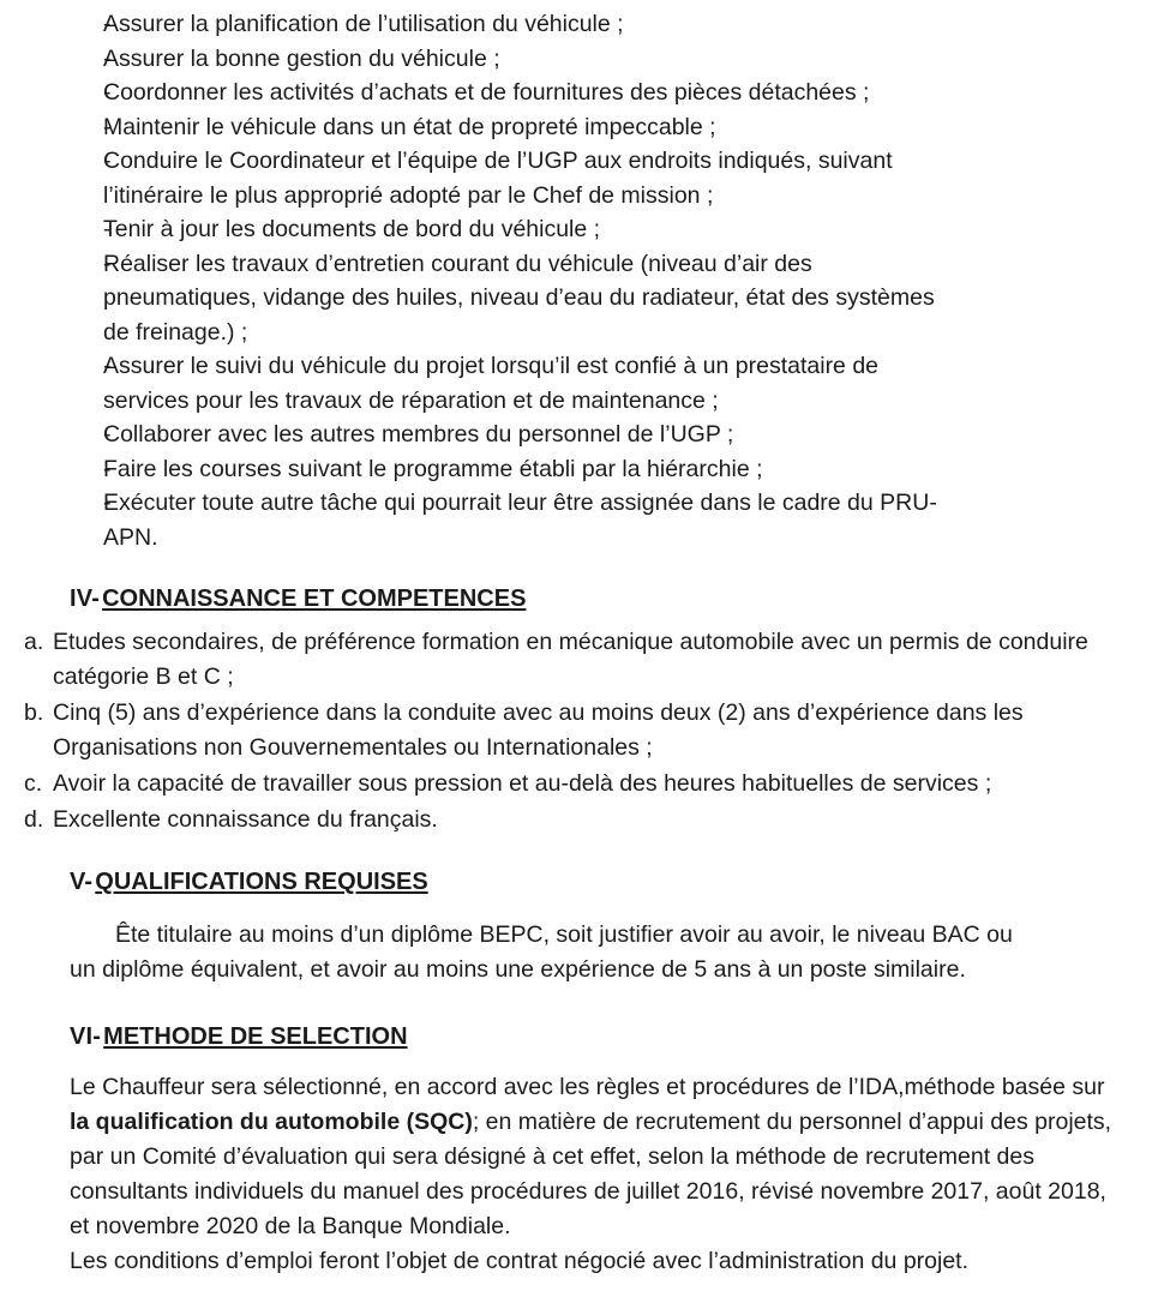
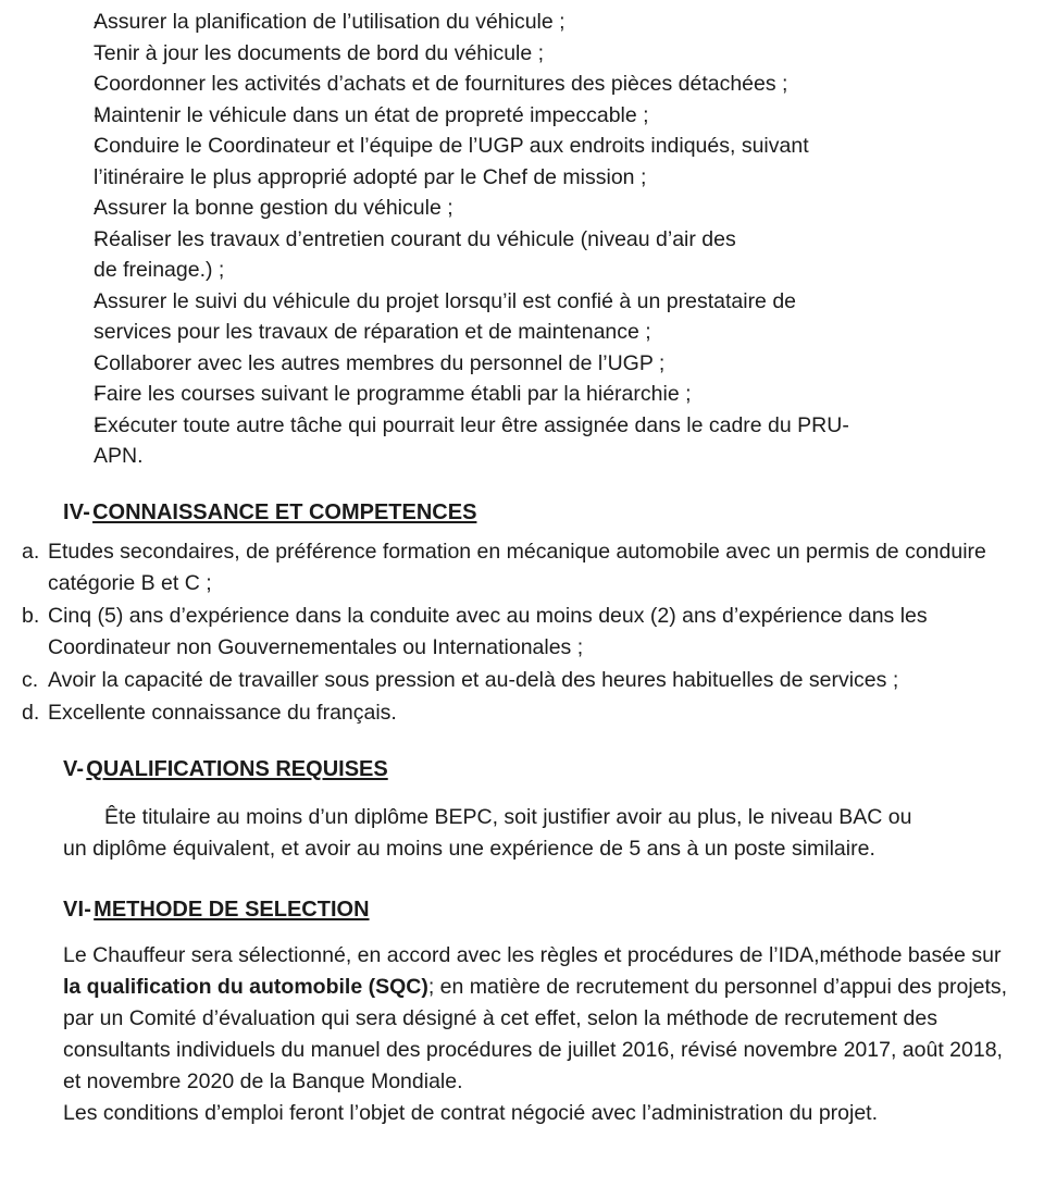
  -
  Assurer la planification de l’utilisation du véhicule ;
  -
- Assurer la bonne gestion du véhicule ;
+ Tenir à jour les documents de bord du véhicule ;
  -
  Coordonner les activités d’achats et de fournitures des pièces détachées ;
  -
  Maintenir le véhicule dans un état de propreté impeccable ;
  -
  Conduire le Coordinateur et l’équipe de l’UGP aux endroits indiqués, suivant
  l’itinéraire le plus approprié adopté par le Chef de mission ;
  -
- Tenir à jour les documents de bord du véhicule ;
+ Assurer la bonne gestion du véhicule ;
  -
  Réaliser les travaux d’entretien courant du véhicule (niveau d’air des
- pneumatiques, vidange des huiles, niveau d’eau du radiateur, état des systèmes
  de freinage.) ;
  -
  Assurer le suivi du véhicule du projet lorsqu’il est confié à un prestataire de
  services pour les travaux de réparation et de maintenance ;
  -
  Collaborer avec les autres membres du personnel de l’UGP ;
  -
  Faire les courses suivant le programme établi par la hiérarchie ;
  -
  Exécuter toute autre tâche qui pourrait leur être assignée dans le cadre du PRU-
  APN.
  IV-
  CONNAISSANCE ET COMPETENCES
  a.
  Etudes secondaires, de préférence formation en mécanique automobile avec un permis de conduire catégorie B et C ;
  b.
- Cinq (5) ans d’expérience dans la conduite avec au moins deux (2) ans d’expérience dans les Organisations non Gouvernementales ou Internationales ;
+ Cinq (5) ans d’expérience dans la conduite avec au moins deux (2) ans d’expérience dans les Coordinateur non Gouvernementales ou Internationales ;
  c.
  Avoir la capacité de travailler sous pression et au-delà des heures habituelles de services ;
  d.
  Excellente connaissance du français.
  V-
  QUALIFICATIONS REQUISES
- Ête titulaire au moins d’un diplôme BEPC, soit justifier avoir au avoir, le niveau BAC ou
+ Ête titulaire au moins d’un diplôme BEPC, soit justifier avoir au plus, le niveau BAC ou
  un diplôme équivalent, et avoir au moins une expérience de 5 ans à un poste similaire.
  VI-
  METHODE DE SELECTION
  Le Chauffeur sera sélectionné, en accord avec les règles et procédures de l’IDA,méthode basée sur la qualification du automobile (SQC); en matière de recrutement du personnel d’appui des projets, par un Comité d’évaluation qui sera désigné à cet effet, selon la méthode de recrutement des consultants individuels du manuel des procédures de juillet 2016, révisé novembre 2017, août 2018, et novembre 2020 de la Banque Mondiale.
  Les conditions d’emploi feront l’objet de contrat négocié avec l’administration du projet.
